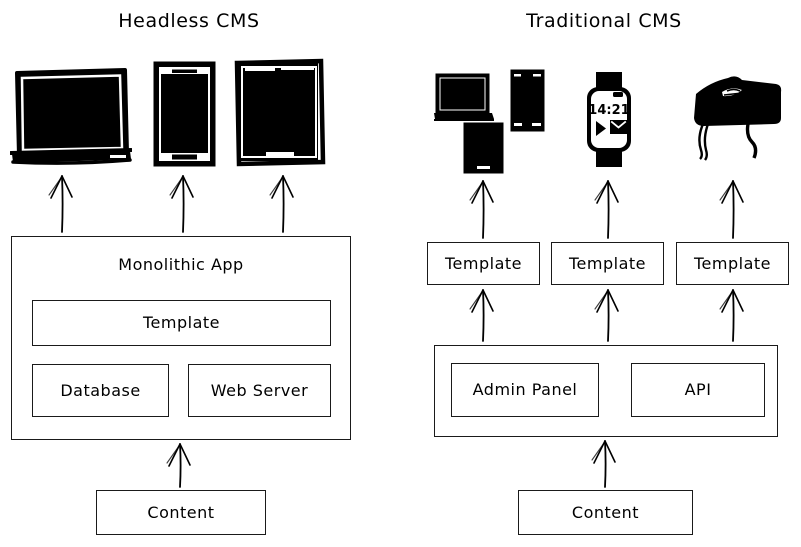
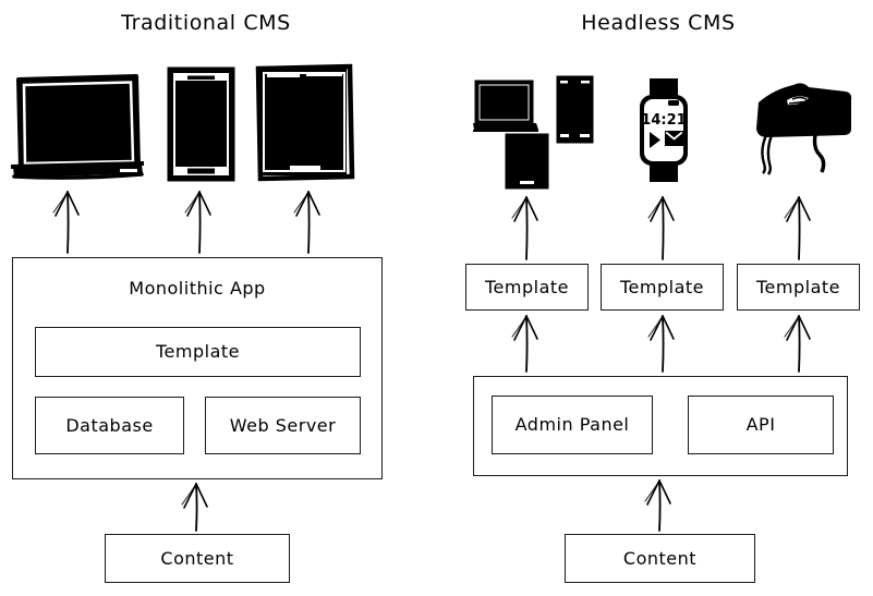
- Headless CMS
+ Traditional CMS
  Monolithic App
  Template
  Database
  Web Server
  Content
- Traditional CMS
+ Headless CMS
  14:21
  Template
  Template
  Template
  Admin Panel
  API
  Content
